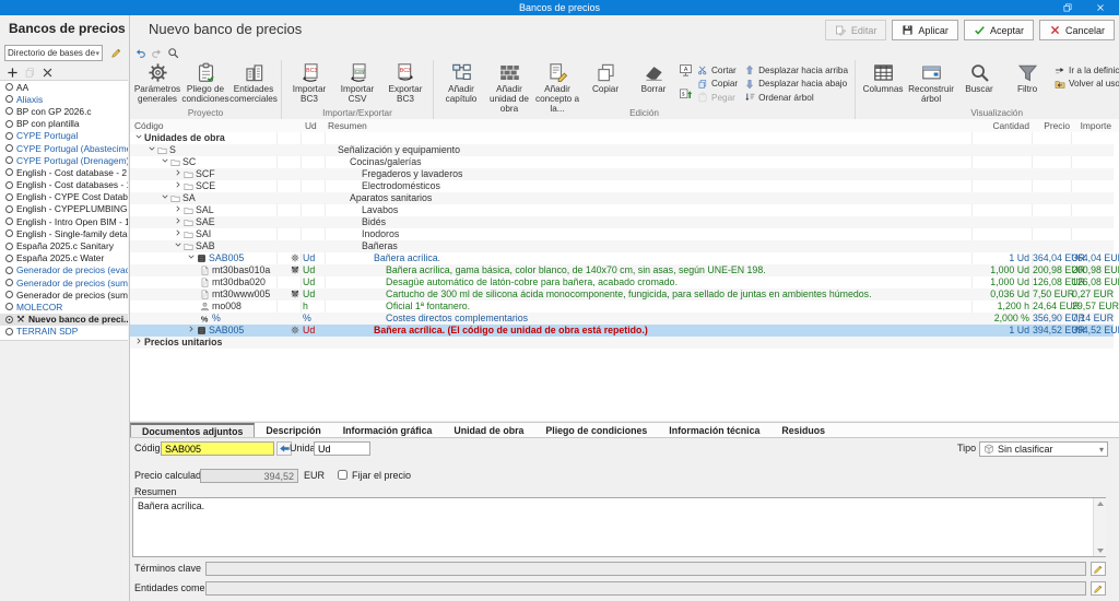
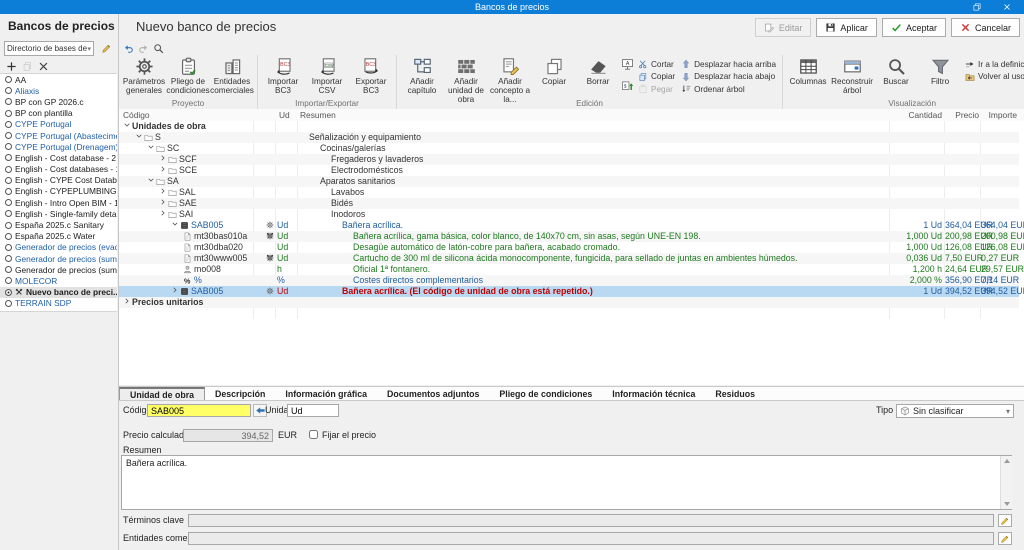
  Bancos de precios
  Bancos de precios
  Directorio de bases de
  AA
  Aliaxis
  BP con GP 2026.c
  BP con plantilla
  CYPE Portugal
  CYPE Portugal (Abastecim
  CYPE Portugal (Drenagem)
  English - Cost database - 2
  English - Cost databases -
  English - CYPE Cost Datab
  English - CYPEPLUMBING
  English - Intro Open BIM - 1
  English - Single-family deta
  España 2025.c Sanitary
  España 2025.c Water
  Generador de precios (evac
  Generador de precios (sum
  Generador de precios (sum
  MOLECOR
  Nuevo banco de preci..
  TERRAIN SDP
  Nuevo banco de precios
  Editar
  Aplicar
  Aceptar
  Cancelar
  Parámetros generales
  Pliego de condiciones
  Entidades comerciales
  Proyecto
  Importar BC3
  Importar CSV
  Exportar BC3
  Importar/Exportar
  Añadir capítulo
  Añadir unidad de obra
  Añadir concepto a la...
  Copiar
  Borrar
  Cortar
  Copiar
  Pegar
  Desplazar hacia arriba
  Desplazar hacia abajo
  Ordenar árbol
  Edición
  Columnas
  Reconstruir árbol
  Buscar
  Filtro
  Ir a la definic
  Volver al uso
  Visualización
  Código
  Ud
  Resumen
  Cantidad
  Precio
  Importe
  Unidades de obra
  S
  Señalización y equipamiento
  SC
  Cocinas/galerías
  SCF
  Fregaderos y lavaderos
  SCE
  Electrodomésticos
  SA
  Aparatos sanitarios
  SAL
  Lavabos
  SAE
  Bidés
  SAI
  Inodoros
- SAB
- Bañeras
  SAB005
  Ud
  Bañera acrílica.
  1 Ud
  364,04 E
  364,04 EU
  mt30bas010a
  Ud
  Bañera acrílica, gama básica, color blanco, de 140x70 cm, sin asas, según UNE-EN 198.
  1,000 Ud
  200,98 E
  200,98 EU
  mt30dba020
  Ud
  Desagüe automático de latón-cobre para bañera, acabado cromado.
  1,000 Ud
  126,08 E
  126,08 EU
  mt30www005
  Ud
  Cartucho de 300 ml de silicona ácida monocomponente, fungicida, para sellado de juntas en ambientes húmedos.
  0,036 Ud
  7,50 EUR
  0,27 EUR
  mo008
  h
  Oficial 1ª fontanero.
  1,200 h
  24,64 EU
  29,57 EUR
  %
  %
  %
  Costes directos complementarios
  2,000 %
  356,90 E
  7,14 EUR
  SAB005
  Ud
  Bañera acrílica. (El código de unidad de obra está repetido.)
  1 Ud
  394,52 E
  394,52 EU
  Precios unitarios
- Documentos adjuntos
+ Unidad de obra
  Descripción
  Información gráfica
- Unidad de obra
+ Documentos adjuntos
  Pliego de condiciones
  Información técnica
  Residuos
  Códig
  SAB005
  Unida
  Ud
  Tipo
  Sin clasificar
  ▾
  Precio calculad
  394,52
  EUR
  Fijar el precio
  Resumen
  Bañera acrílica.
  Términos clave
